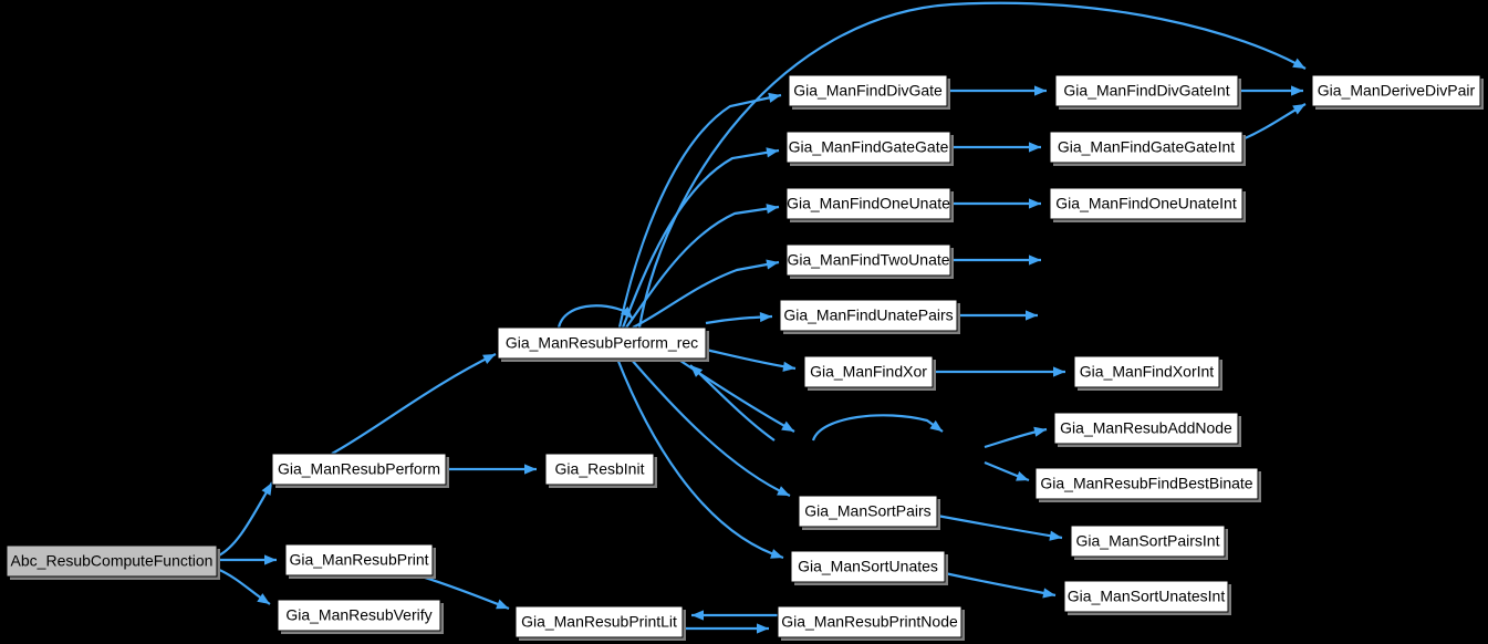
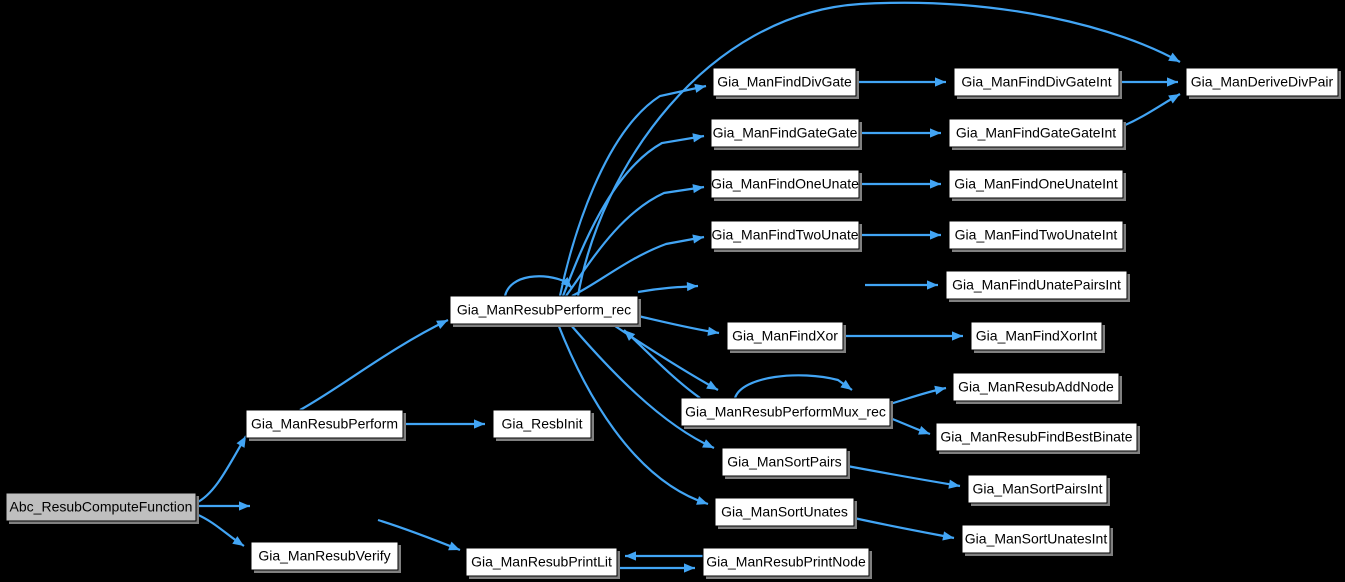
  Abc_ResubComputeFunction
  Gia_ManResubPerform
- Gia_ManResubPrint
  Gia_ManResubVerify
  Gia_ResbInit
  Gia_ManResubPerform_rec
  Gia_ManResubPrintLit
  Gia_ManResubPrintNode
  Gia_ManFindDivGate
  Gia_ManFindGateGate
  Gia_ManFindOneUnate
  Gia_ManFindTwoUnate
- Gia_ManFindUnatePairs
  Gia_ManFindXor
+ Gia_ManResubPerformMux_rec
  Gia_ManSortPairs
  Gia_ManSortUnates
  Gia_ManFindDivGateInt
  Gia_ManFindGateGateInt
  Gia_ManFindOneUnateInt
+ Gia_ManFindTwoUnateInt
+ Gia_ManFindUnatePairsInt
  Gia_ManFindXorInt
  Gia_ManResubAddNode
  Gia_ManResubFindBestBinate
  Gia_ManSortPairsInt
  Gia_ManSortUnatesInt
  Gia_ManDeriveDivPair
